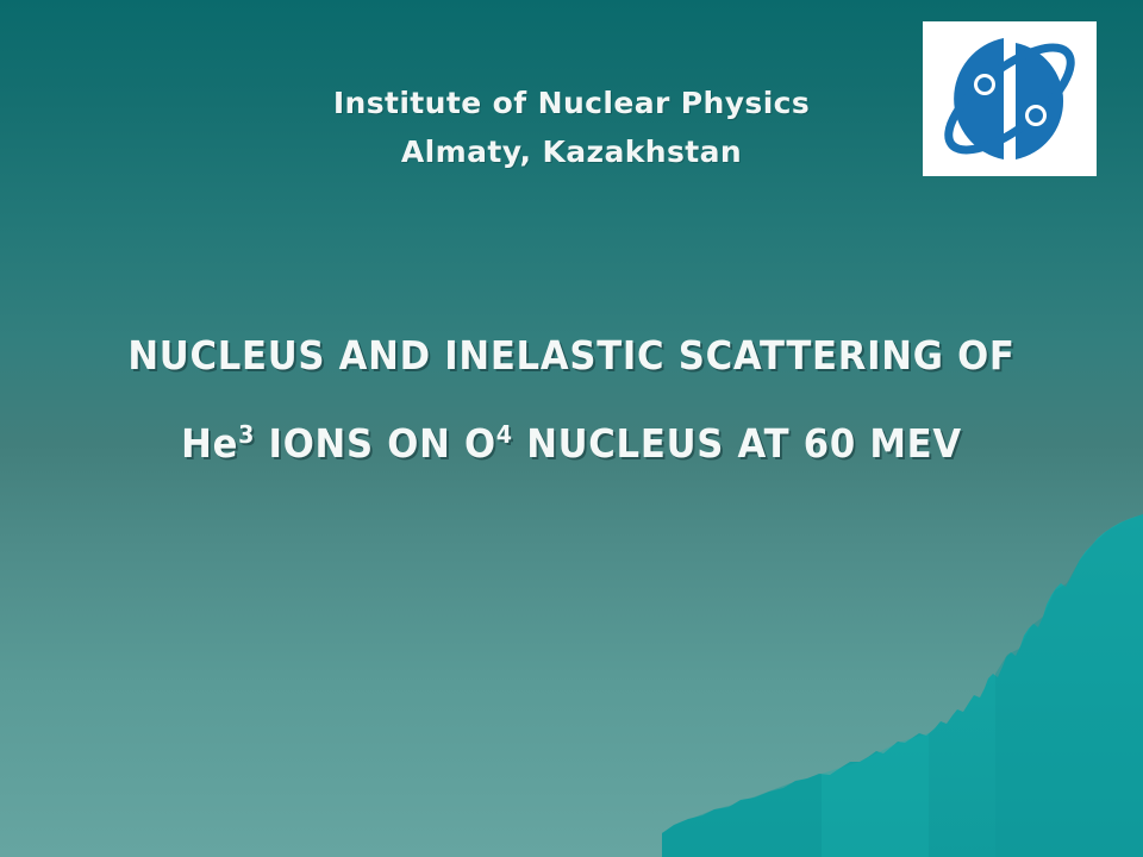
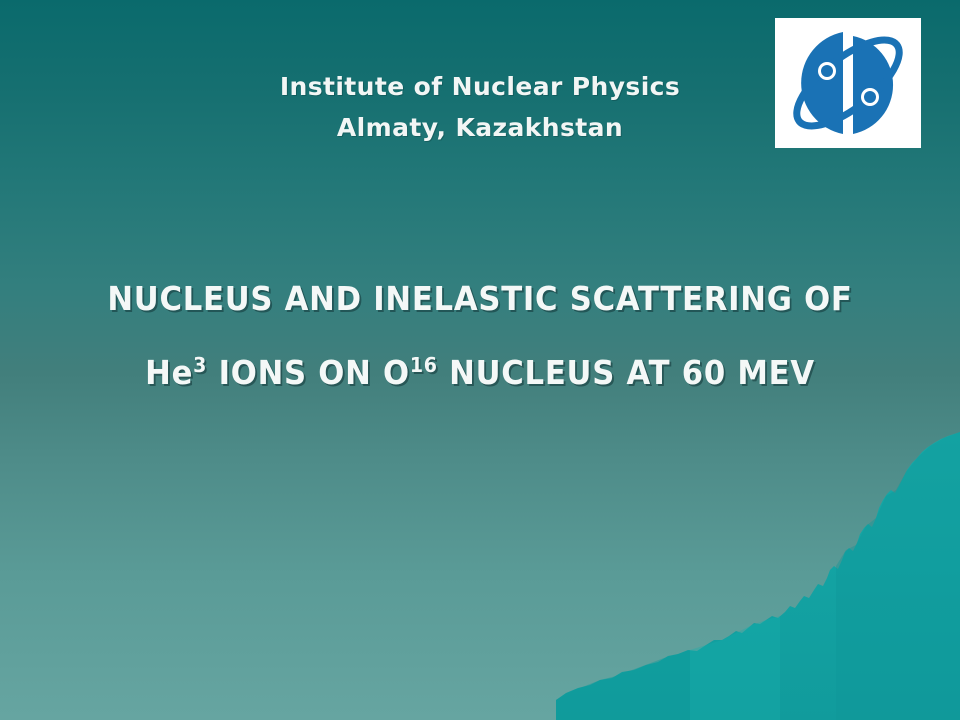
  Institute of Nuclear Physics
  Almaty, Kazakhstan
  NUCLEUS AND INELASTIC SCATTERING OF
- He3 IONS ON O4 NUCLEUS AT 60 MEV
+ He3 IONS ON O16 NUCLEUS AT 60 MEV
